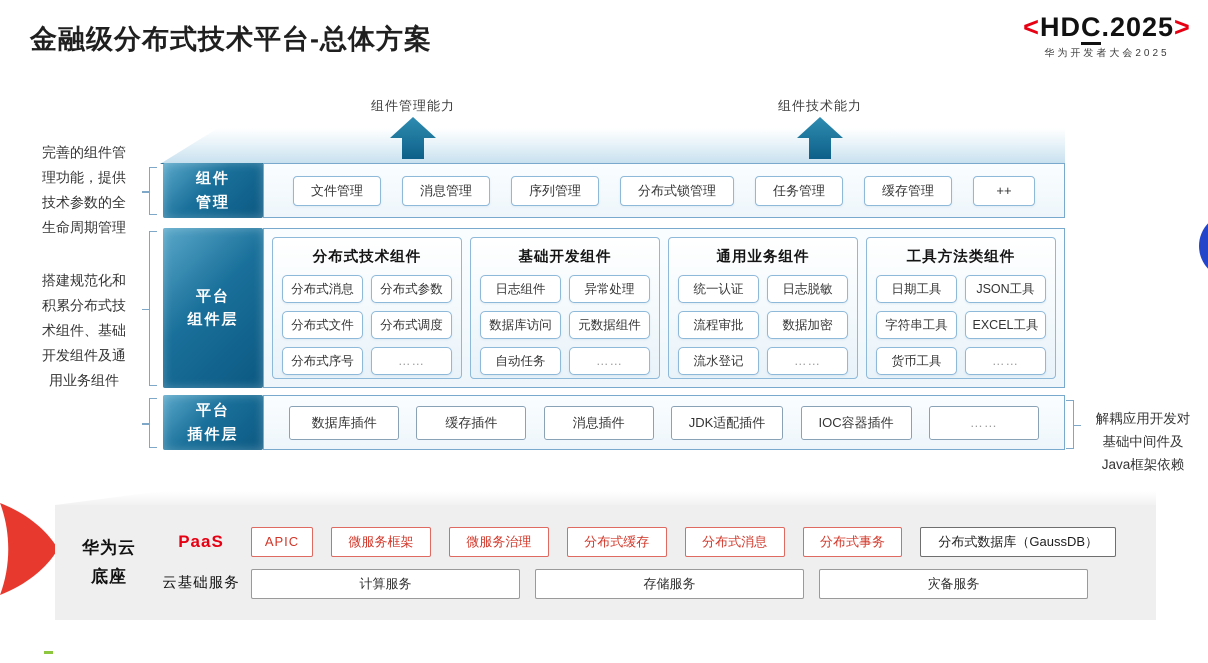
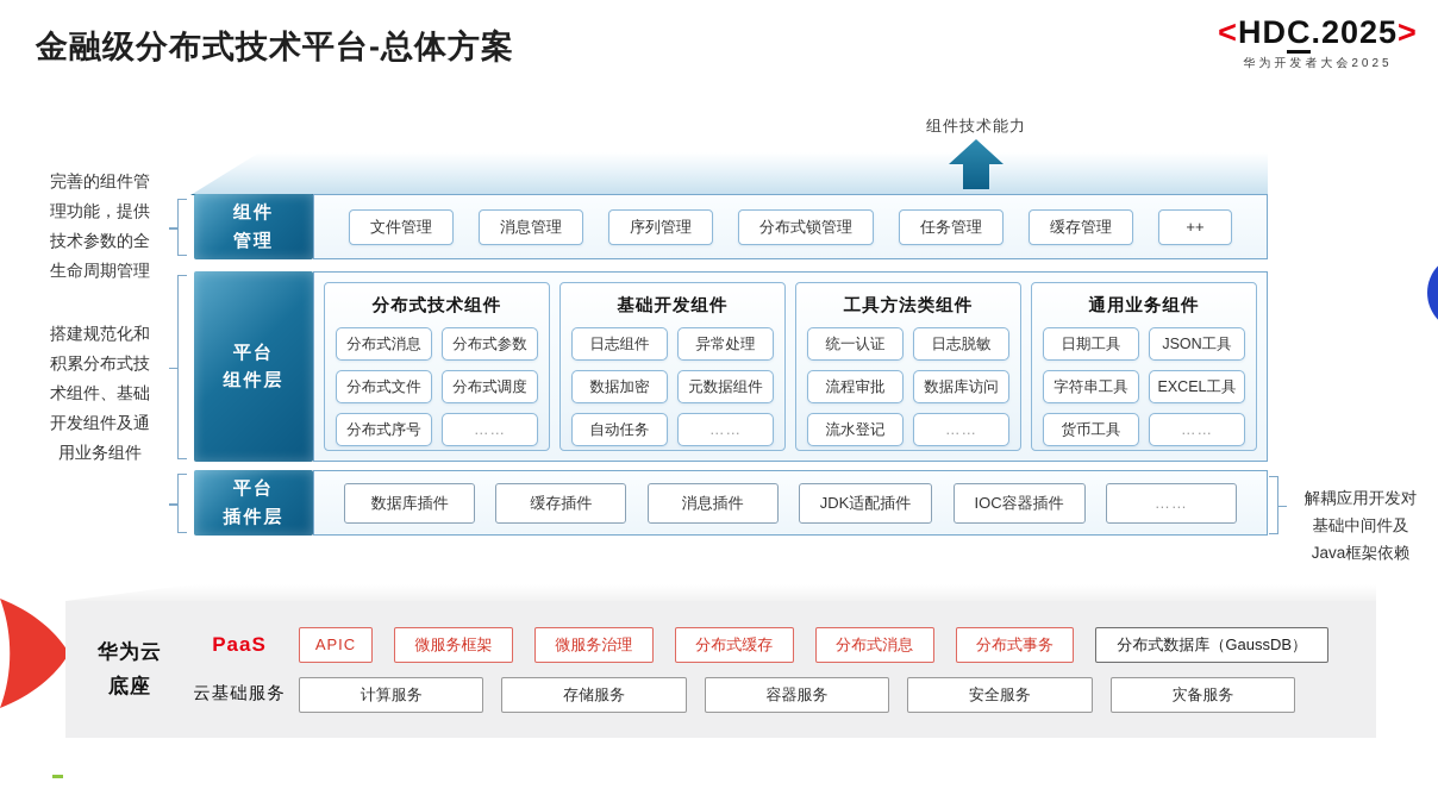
  金融级分布式技术平台-总体方案
  <HDC.2025>
  华为开发者大会2025
- 组件管理能力
  组件技术能力
  完善的组件管
  理功能，提供
  技术参数的全
  生命周期管理
  搭建规范化和
  积累分布式技
  术组件、基础
  开发组件及通
  用业务组件
  解耦应用开发对
  基础中间件及
  Java框架依赖
  组件
  管理
  文件管理
  消息管理
  序列管理
  分布式锁管理
  任务管理
  缓存管理
  ++
  平台
  组件层
  分布式技术组件
  分布式消息
  分布式参数
  分布式文件
  分布式调度
  分布式序号
  ……
  基础开发组件
  日志组件
  异常处理
- 数据库访问
+ 数据加密
  元数据组件
  自动任务
  ……
- 通用业务组件
+ 工具方法类组件
  统一认证
  日志脱敏
  流程审批
- 数据加密
+ 数据库访问
  流水登记
  ……
- 工具方法类组件
+ 通用业务组件
  日期工具
  JSON工具
  字符串工具
  EXCEL工具
  货币工具
  ……
  平台
  插件层
  数据库插件
  缓存插件
  消息插件
  JDK适配插件
  IOC容器插件
  ……
  华为云
  底座
  PaaS
  APIC
  微服务框架
  微服务治理
  分布式缓存
  分布式消息
  分布式事务
  分布式数据库（GaussDB）
  云基础服务
  计算服务
  存储服务
+ 容器服务
+ 安全服务
  灾备服务
